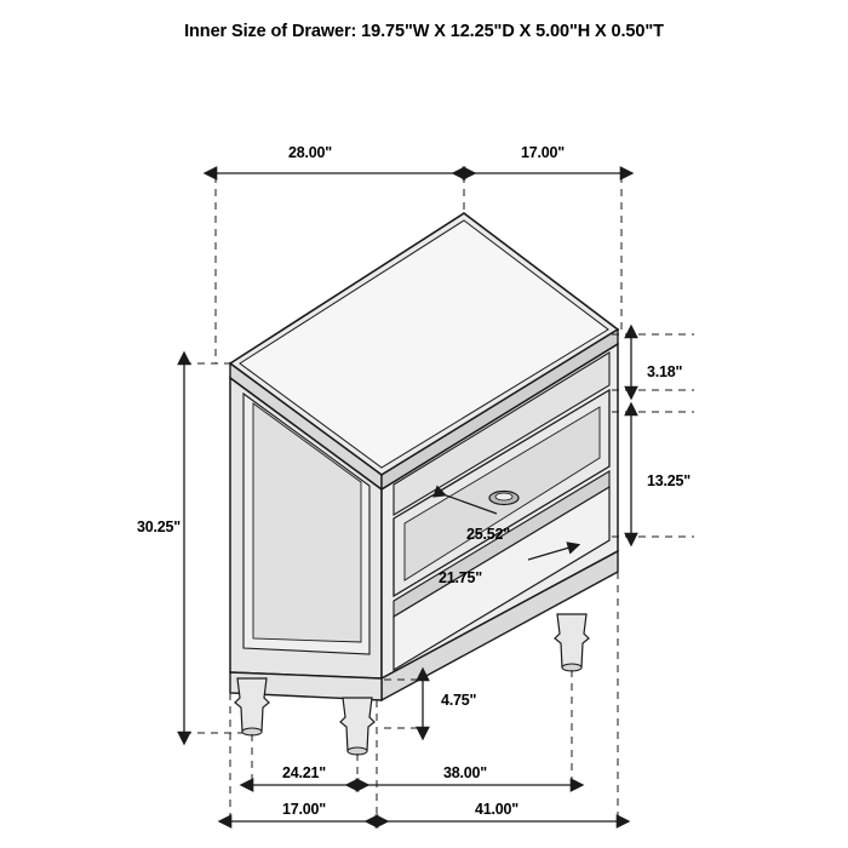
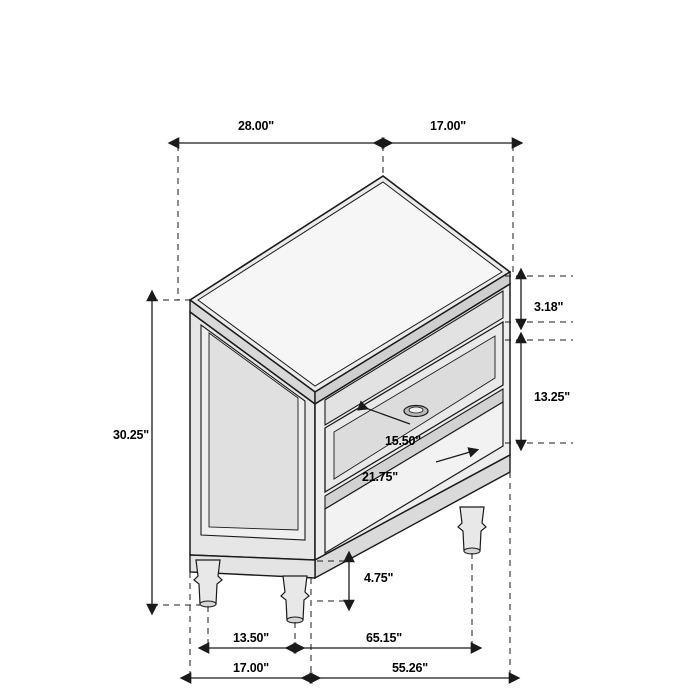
- Inner Size of Drawer: 19.75"W X 12.25"D X 5.00"H X 0.50"T
  28.00"
  17.00"
  3.18"
  13.25"
  30.25"
- 25.52"
+ 15.50"
  21.75"
  4.75"
- 24.21"
+ 13.50"
- 38.00"
+ 65.15"
  17.00"
- 41.00"
+ 55.26"
